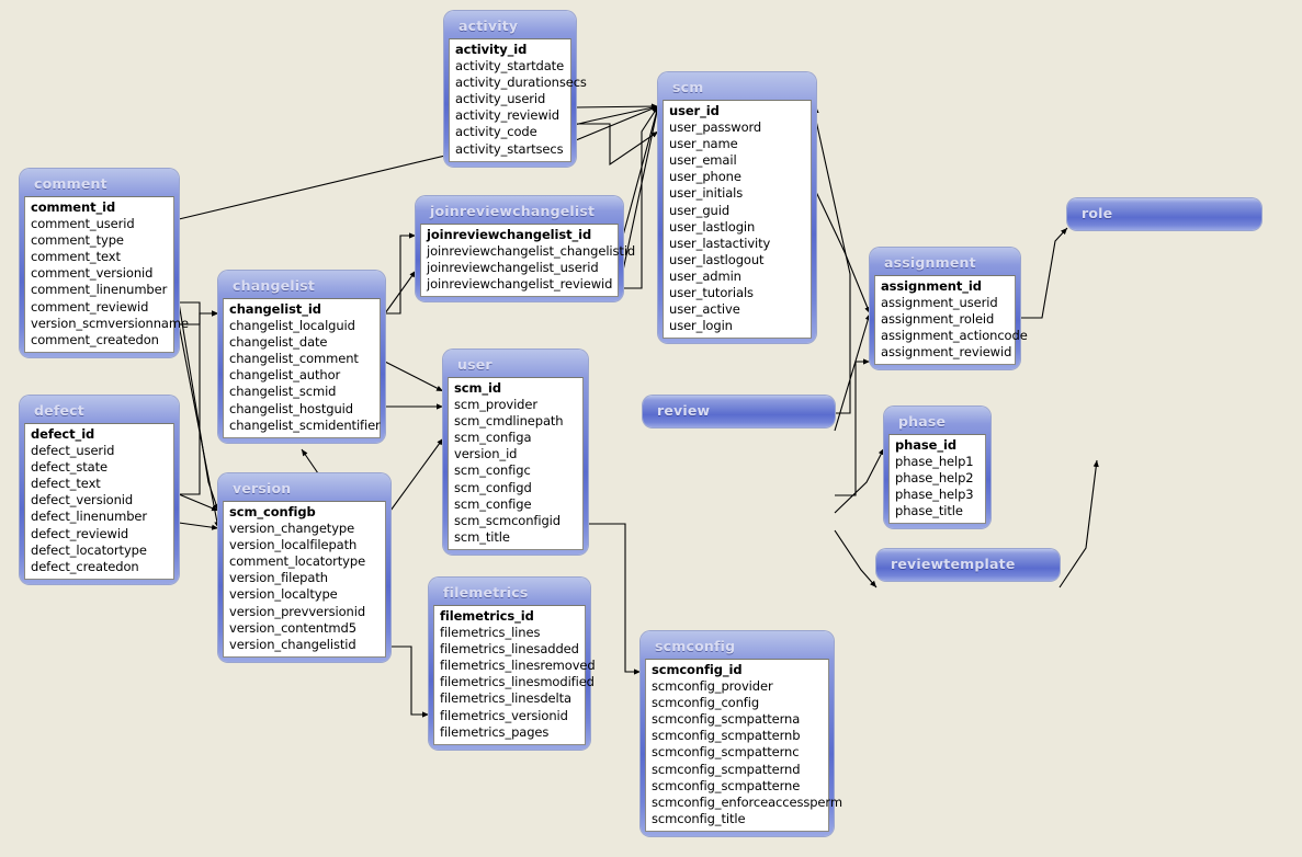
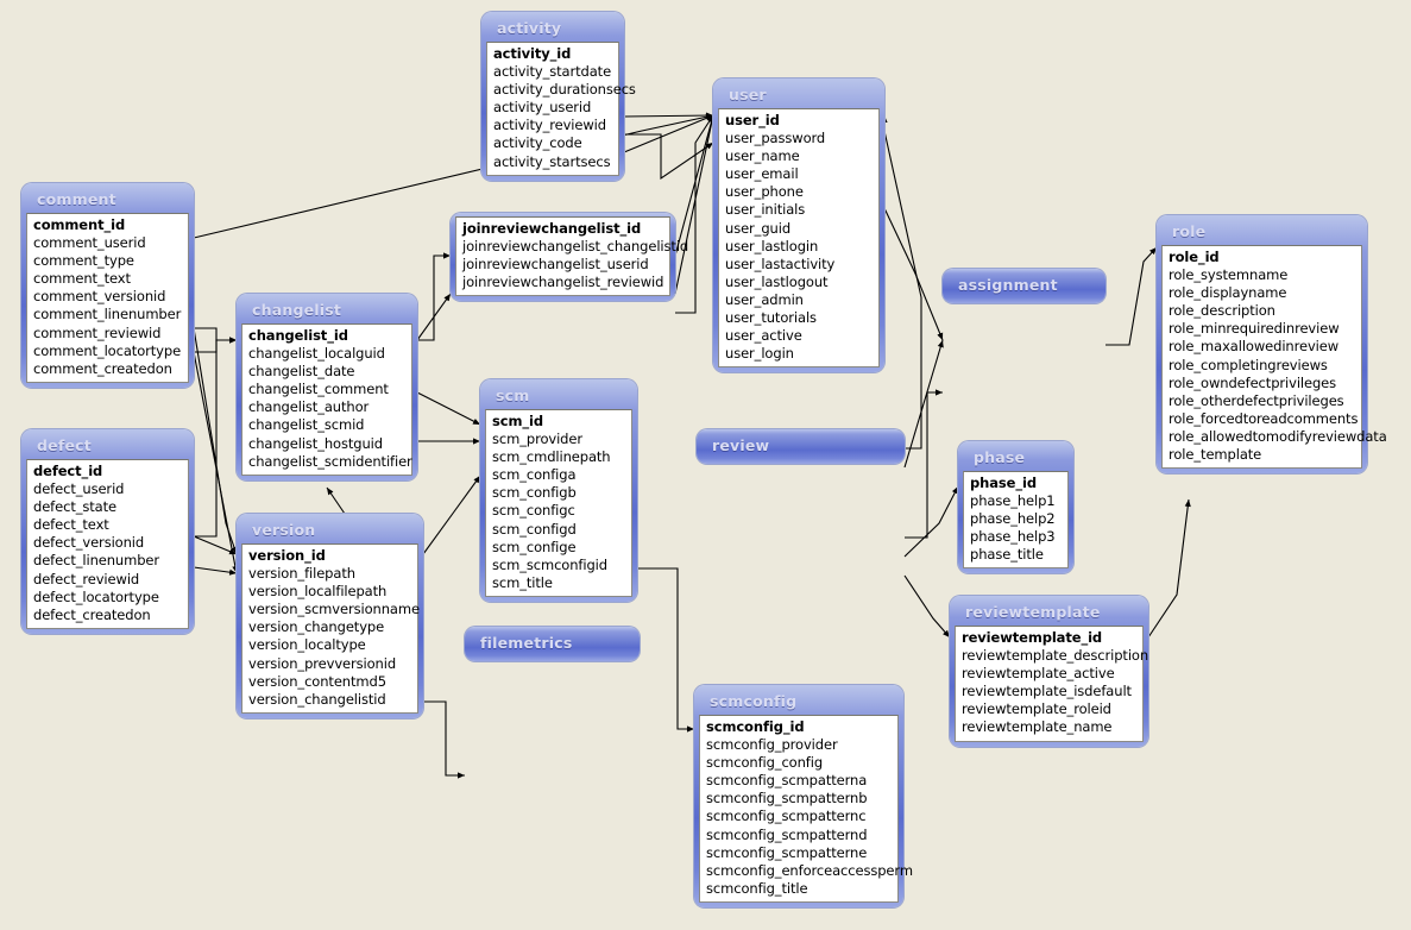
  activity
  activity_id
  activity_startdate
  activity_durationsecs
  activity_userid
  activity_reviewid
  activity_code
  activity_startsecs
- scm
+ user
  user_id
  user_password
  user_name
  user_email
  user_phone
  user_initials
  user_guid
  user_lastlogin
  user_lastactivity
  user_lastlogout
  user_admin
  user_tutorials
  user_active
  user_login
  comment
  comment_id
  comment_userid
  comment_type
  comment_text
  comment_versionid
  comment_linenumber
  comment_reviewid
- version_scmversionname
+ comment_locatortype
  comment_createdon
  defect
  defect_id
  defect_userid
  defect_state
  defect_text
  defect_versionid
  defect_linenumber
  defect_reviewid
  defect_locatortype
  defect_createdon
- joinreviewchangelist
  joinreviewchangelist_id
  joinreviewchangelist_changelistid
  joinreviewchangelist_userid
  joinreviewchangelist_reviewid
  changelist
  changelist_id
  changelist_localguid
  changelist_date
  changelist_comment
  changelist_author
  changelist_scmid
  changelist_hostguid
  changelist_scmidentifier
  version
- scm_configb
+ version_id
- version_changetype
+ version_filepath
  version_localfilepath
- comment_locatortype
+ version_scmversionname
- version_filepath
+ version_changetype
  version_localtype
  version_prevversionid
  version_contentmd5
  version_changelistid
- user
+ scm
  scm_id
  scm_provider
  scm_cmdlinepath
  scm_configa
- version_id
+ scm_configb
  scm_configc
  scm_configd
  scm_confige
  scm_scmconfigid
  scm_title
  filemetrics
- filemetrics_id
- filemetrics_lines
- filemetrics_linesadded
- filemetrics_linesremoved
- filemetrics_linesmodified
- filemetrics_linesdelta
- filemetrics_versionid
- filemetrics_pages
  review
  scmconfig
  scmconfig_id
  scmconfig_provider
  scmconfig_config
  scmconfig_scmpatterna
  scmconfig_scmpatternb
  scmconfig_scmpatternc
  scmconfig_scmpatternd
  scmconfig_scmpatterne
  scmconfig_enforceaccessperm
  scmconfig_title
  assignment
- assignment_id
- assignment_userid
- assignment_roleid
- assignment_actioncode
- assignment_reviewid
  phase
  phase_id
  phase_help1
  phase_help2
  phase_help3
  phase_title
  reviewtemplate
+ reviewtemplate_id
+ reviewtemplate_description
+ reviewtemplate_active
+ reviewtemplate_isdefault
+ reviewtemplate_roleid
+ reviewtemplate_name
  role
+ role_id
+ role_systemname
+ role_displayname
+ role_description
+ role_minrequiredinreview
+ role_maxallowedinreview
+ role_completingreviews
+ role_owndefectprivileges
+ role_otherdefectprivileges
+ role_forcedtoreadcomments
+ role_allowedtomodifyreviewdata
+ role_template
